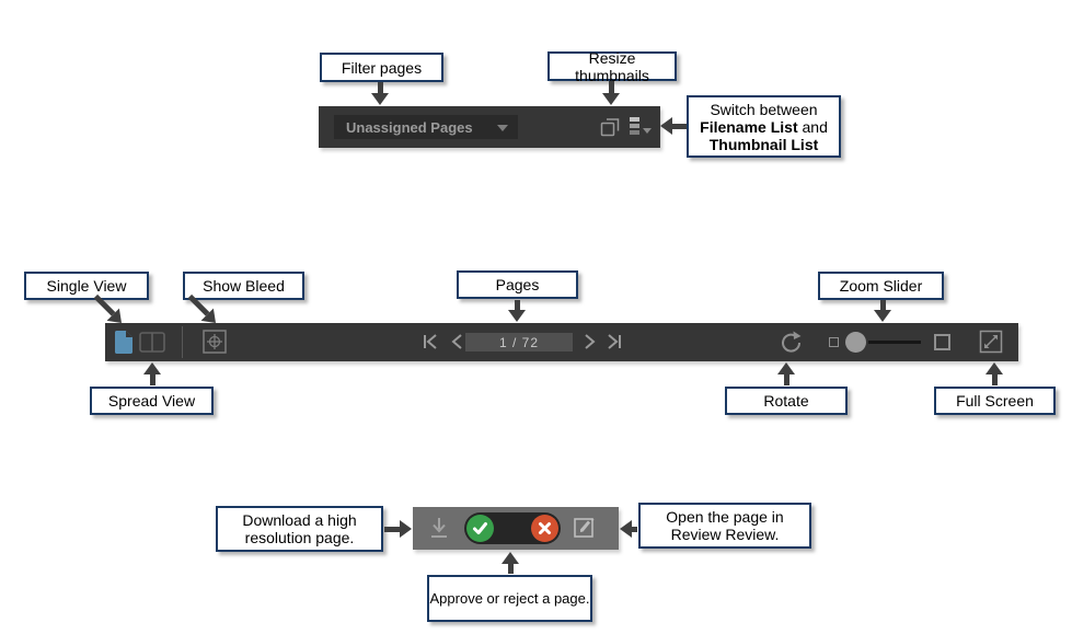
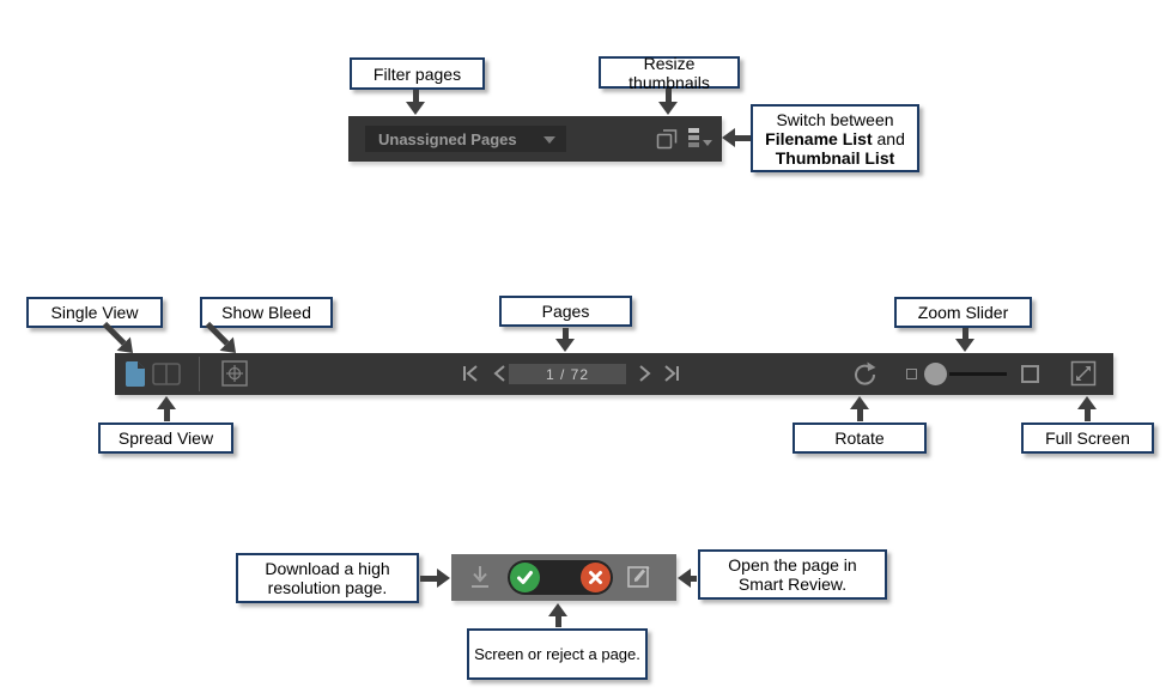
  Unassigned Pages
  1 / 72
  Filter pages
  Resize thumbnails
  Switch between
  Filename List and
  Thumbnail List
  Single View
  Show Bleed
  Pages
  Zoom Slider
  Spread View
  Rotate
  Full Screen
  Download a high resolution page.
- Approve or reject a page.
+ Screen or reject a page.
- Open the page in Review Review.
+ Open the page in Smart Review.
